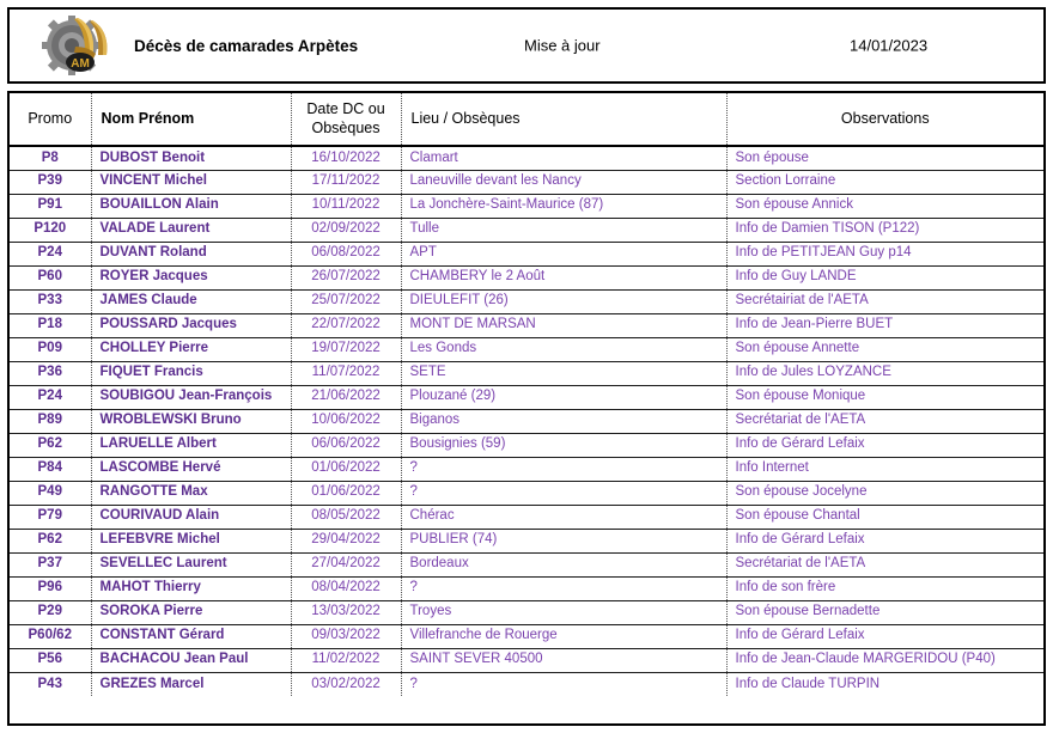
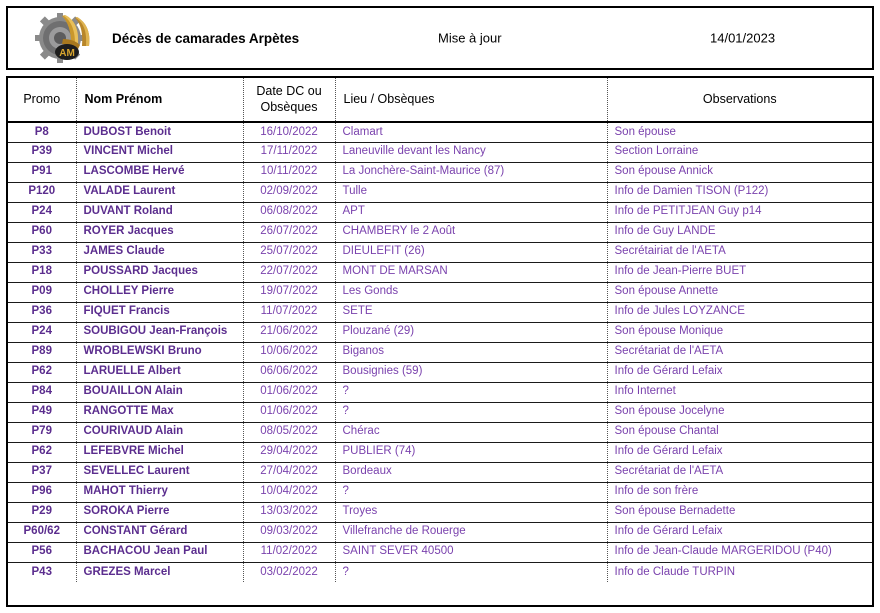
  AM
  Décès de camarades Arpètes
  Mise à jour
  14/01/2023
  Promo	Nom Prénom	Date DC ou Obsèques	Lieu / Obsèques	Observations
  P8	DUBOST Benoit	16/10/2022	Clamart	Son épouse
  P39	VINCENT Michel	17/11/2022	Laneuville devant les Nancy	Section Lorraine
- P91	BOUAILLON Alain	10/11/2022	La Jonchère-Saint-Maurice (87)	Son épouse Annick
+ P91	LASCOMBE Hervé	10/11/2022	La Jonchère-Saint-Maurice (87)	Son épouse Annick
  P120	VALADE Laurent	02/09/2022	Tulle	Info de Damien TISON (P122)
  P24	DUVANT Roland	06/08/2022	APT	Info de PETITJEAN Guy p14
  P60	ROYER Jacques	26/07/2022	CHAMBERY le 2 Août	Info de Guy LANDE
  P33	JAMES Claude	25/07/2022	DIEULEFIT (26)	Secrétairiat de l'AETA
  P18	POUSSARD Jacques	22/07/2022	MONT DE MARSAN	Info de Jean-Pierre BUET
  P09	CHOLLEY Pierre	19/07/2022	Les Gonds	Son épouse Annette
  P36	FIQUET Francis	11/07/2022	SETE	Info de Jules LOYZANCE
  P24	SOUBIGOU Jean-François	21/06/2022	Plouzané (29)	Son épouse Monique
  P89	WROBLEWSKI Bruno	10/06/2022	Biganos	Secrétariat de l'AETA
  P62	LARUELLE Albert	06/06/2022	Bousignies (59)	Info de Gérard Lefaix
- P84	LASCOMBE Hervé	01/06/2022	?	Info Internet
+ P84	BOUAILLON Alain	01/06/2022	?	Info Internet
  P49	RANGOTTE Max	01/06/2022	?	Son épouse Jocelyne
  P79	COURIVAUD Alain	08/05/2022	Chérac	Son épouse Chantal
  P62	LEFEBVRE Michel	29/04/2022	PUBLIER (74)	Info de Gérard Lefaix
  P37	SEVELLEC Laurent	27/04/2022	Bordeaux	Secrétariat de l'AETA
- P96	MAHOT Thierry	08/04/2022	?	Info de son frère
+ P96	MAHOT Thierry	10/04/2022	?	Info de son frère
  P29	SOROKA Pierre	13/03/2022	Troyes	Son épouse Bernadette
  P60/62	CONSTANT Gérard	09/03/2022	Villefranche de Rouerge	Info de Gérard Lefaix
  P56	BACHACOU Jean Paul	11/02/2022	SAINT SEVER 40500	Info de Jean-Claude MARGERIDOU (P40)
  P43	GREZES Marcel	03/02/2022	?	Info de Claude TURPIN
